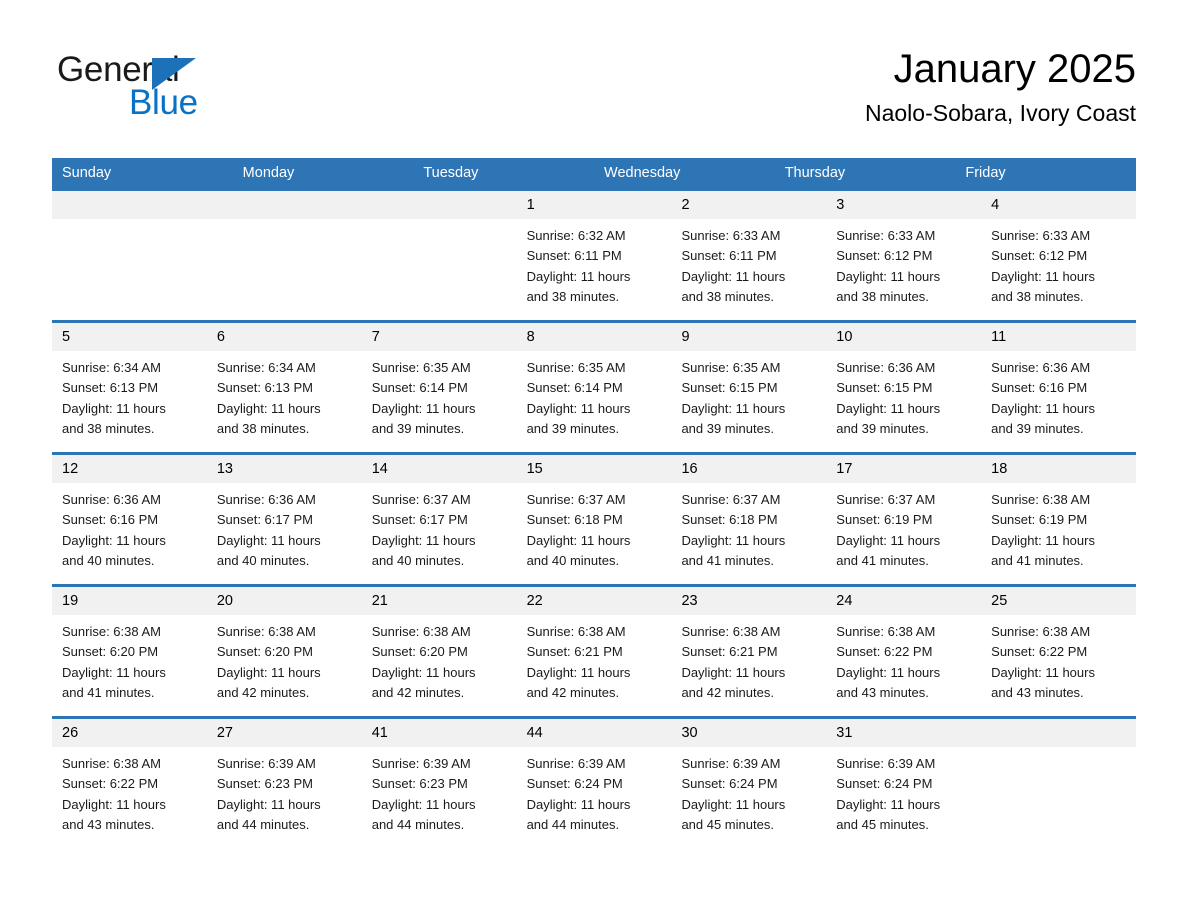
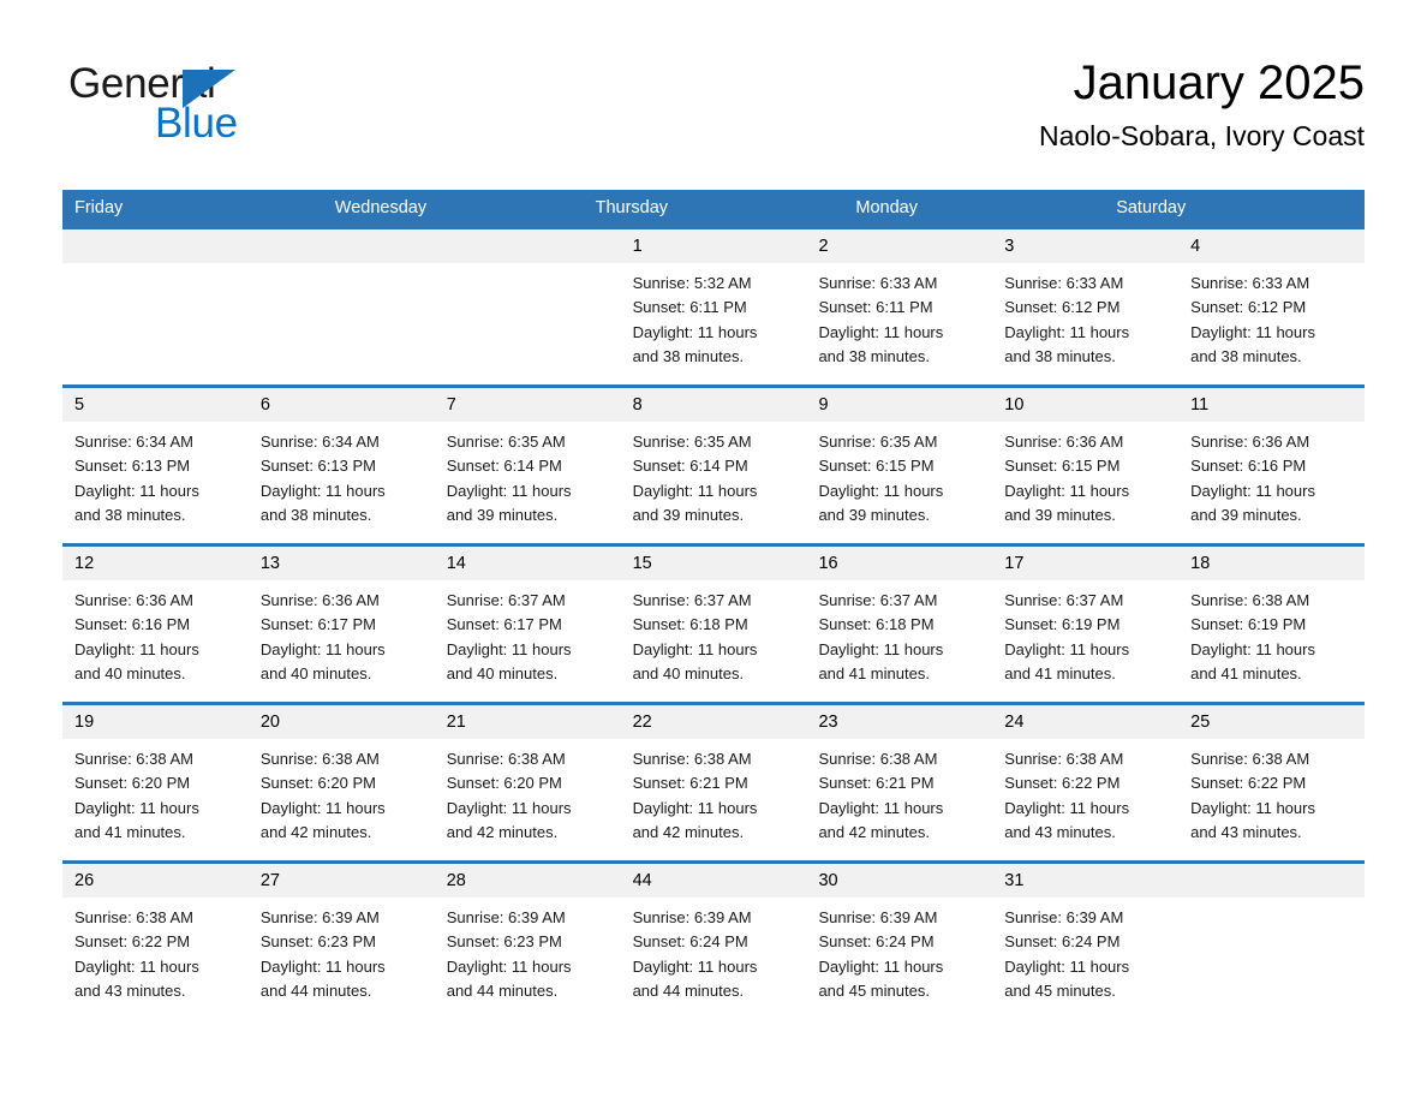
  General
  Blue
  January 2025
  Naolo-Sobara, Ivory Coast
- Sunday
- Monday
+ Friday
- Tuesday
  Wednesday
  Thursday
- Friday
+ Monday
+ Saturday
  1
- Sunrise: 6:32 AM
+ Sunrise: 5:32 AM
  Sunset: 6:11 PM
  Daylight: 11 hours
  and 38 minutes.
  2
  Sunrise: 6:33 AM
  Sunset: 6:11 PM
  Daylight: 11 hours
  and 38 minutes.
  3
  Sunrise: 6:33 AM
  Sunset: 6:12 PM
  Daylight: 11 hours
  and 38 minutes.
  4
  Sunrise: 6:33 AM
  Sunset: 6:12 PM
  Daylight: 11 hours
  and 38 minutes.
  5
  Sunrise: 6:34 AM
  Sunset: 6:13 PM
  Daylight: 11 hours
  and 38 minutes.
  6
  Sunrise: 6:34 AM
  Sunset: 6:13 PM
  Daylight: 11 hours
  and 38 minutes.
  7
  Sunrise: 6:35 AM
  Sunset: 6:14 PM
  Daylight: 11 hours
  and 39 minutes.
  8
  Sunrise: 6:35 AM
  Sunset: 6:14 PM
  Daylight: 11 hours
  and 39 minutes.
  9
  Sunrise: 6:35 AM
  Sunset: 6:15 PM
  Daylight: 11 hours
  and 39 minutes.
  10
  Sunrise: 6:36 AM
  Sunset: 6:15 PM
  Daylight: 11 hours
  and 39 minutes.
  11
  Sunrise: 6:36 AM
  Sunset: 6:16 PM
  Daylight: 11 hours
  and 39 minutes.
  12
  Sunrise: 6:36 AM
  Sunset: 6:16 PM
  Daylight: 11 hours
  and 40 minutes.
  13
  Sunrise: 6:36 AM
  Sunset: 6:17 PM
  Daylight: 11 hours
  and 40 minutes.
  14
  Sunrise: 6:37 AM
  Sunset: 6:17 PM
  Daylight: 11 hours
  and 40 minutes.
  15
  Sunrise: 6:37 AM
  Sunset: 6:18 PM
  Daylight: 11 hours
  and 40 minutes.
  16
  Sunrise: 6:37 AM
  Sunset: 6:18 PM
  Daylight: 11 hours
  and 41 minutes.
  17
  Sunrise: 6:37 AM
  Sunset: 6:19 PM
  Daylight: 11 hours
  and 41 minutes.
  18
  Sunrise: 6:38 AM
  Sunset: 6:19 PM
  Daylight: 11 hours
  and 41 minutes.
  19
  Sunrise: 6:38 AM
  Sunset: 6:20 PM
  Daylight: 11 hours
  and 41 minutes.
  20
  Sunrise: 6:38 AM
  Sunset: 6:20 PM
  Daylight: 11 hours
  and 42 minutes.
  21
  Sunrise: 6:38 AM
  Sunset: 6:20 PM
  Daylight: 11 hours
  and 42 minutes.
  22
  Sunrise: 6:38 AM
  Sunset: 6:21 PM
  Daylight: 11 hours
  and 42 minutes.
  23
  Sunrise: 6:38 AM
  Sunset: 6:21 PM
  Daylight: 11 hours
  and 42 minutes.
  24
  Sunrise: 6:38 AM
  Sunset: 6:22 PM
  Daylight: 11 hours
  and 43 minutes.
  25
  Sunrise: 6:38 AM
  Sunset: 6:22 PM
  Daylight: 11 hours
  and 43 minutes.
  26
  Sunrise: 6:38 AM
  Sunset: 6:22 PM
  Daylight: 11 hours
  and 43 minutes.
  27
  Sunrise: 6:39 AM
  Sunset: 6:23 PM
  Daylight: 11 hours
  and 44 minutes.
- 41
+ 28
  Sunrise: 6:39 AM
  Sunset: 6:23 PM
  Daylight: 11 hours
  and 44 minutes.
  44
  Sunrise: 6:39 AM
  Sunset: 6:24 PM
  Daylight: 11 hours
  and 44 minutes.
  30
  Sunrise: 6:39 AM
  Sunset: 6:24 PM
  Daylight: 11 hours
  and 45 minutes.
  31
  Sunrise: 6:39 AM
  Sunset: 6:24 PM
  Daylight: 11 hours
  and 45 minutes.
